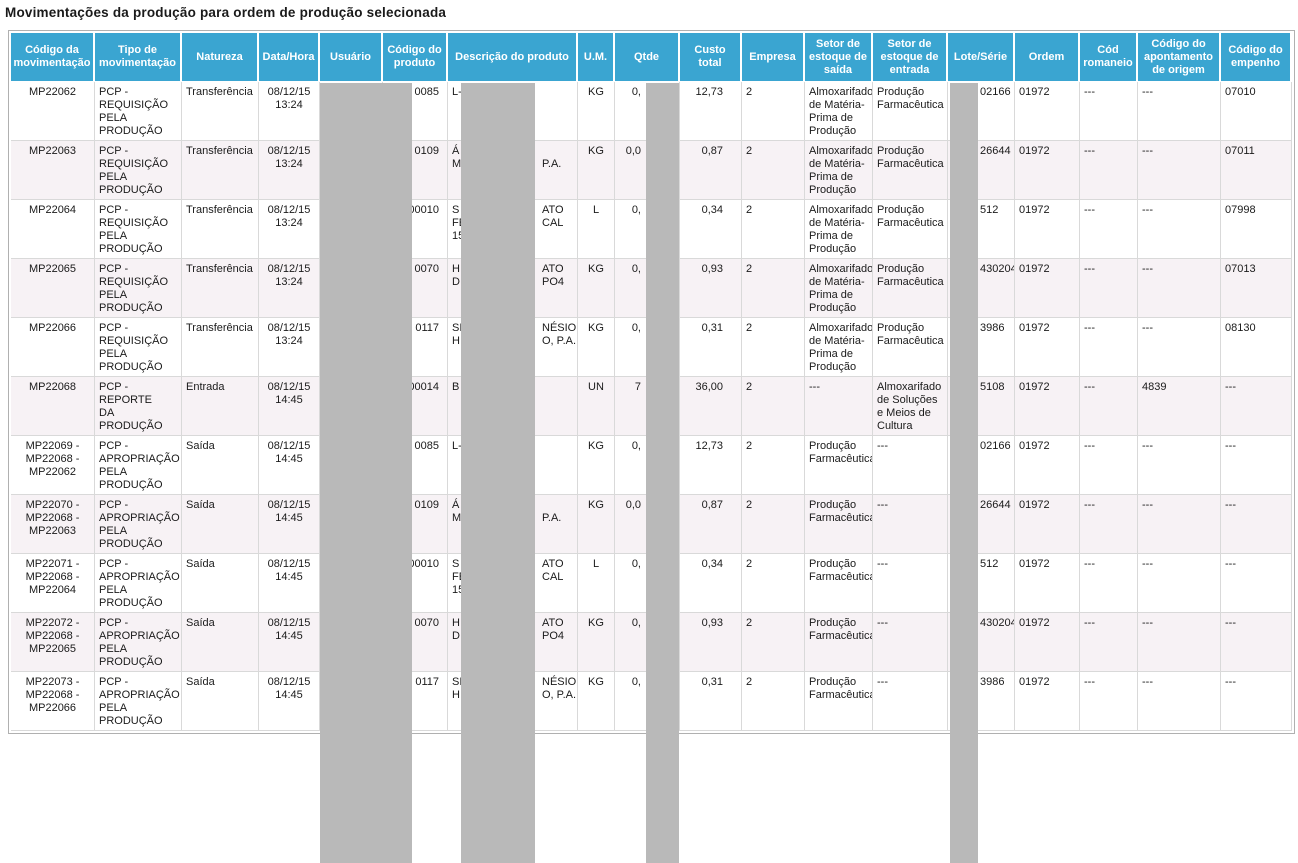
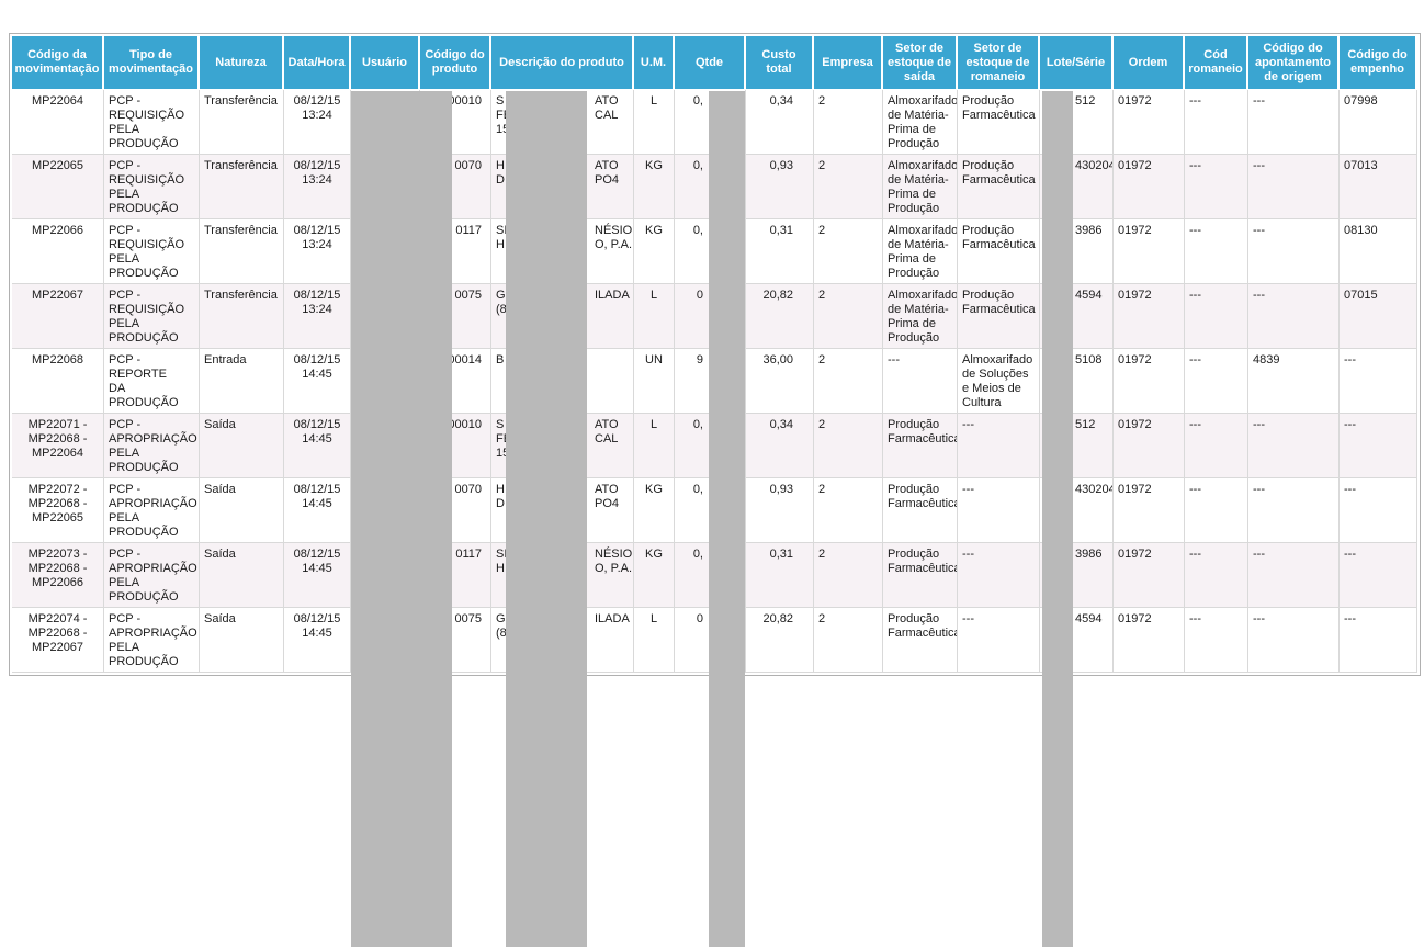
- Movimentações da produção para ordem de produção selecionada
- Código da movimentação	Tipo de movimentação	Natureza	Data/Hora	Usuário	Código do produto	Descrição do produto	U.M.	Qtde	Custo total	Empresa	Setor de estoque de saída	Setor de estoque de entrada	Lote/Série	Ordem	Cód romaneio	Código do apontamento de origem	Código do empenho
+ Código da movimentação	Tipo de movimentação	Natureza	Data/Hora	Usuário	Código do produto	Descrição do produto	U.M.	Qtde	Custo total	Empresa	Setor de estoque de saída	Setor de estoque de romaneio	Lote/Série	Ordem	Cód romaneio	Código do apontamento de origem	Código do empenho
- MP22062	PCP - REQUISIÇÃO PELA PRODUÇÃO	Transferência	08/12/15 13:24		0085	L-	KG	0,	12,73	2	Almoxarifado de Matéria- Prima de Produção	Produção Farmacêutica	02166	01972	---	---	07010
- MP22063	PCP - REQUISIÇÃO PELA PRODUÇÃO	Transferência	08/12/15 13:24		0109	ÁM P.A.	KG	0,0	0,87	2	Almoxarifado de Matéria- Prima de Produção	Produção Farmacêutica	26644	01972	---	---	07011
  MP22064	PCP - REQUISIÇÃO PELA PRODUÇÃO	Transferência	08/12/15 13:24		0010	S ATOF CAL1	L	0,	0,34	2	Almoxarifado de Matéria- Prima de Produção	Produção Farmacêutica	512	01972	---	---	07998
  MP22065	PCP - REQUISIÇÃO PELA PRODUÇÃO	Transferência	08/12/15 13:24		0070	H ATOD PO4	KG	0,	0,93	2	Almoxarifado de Matéria- Prima de Produção	Produção Farmacêutica	430204	01972	---	---	07013
  MP22066	PCP - REQUISIÇÃO PELA PRODUÇÃO	Transferência	08/12/15 13:24		0117	S NÉSIOH O, P.A.	KG	0,	0,31	2	Almoxarifado de Matéria- Prima de Produção	Produção Farmacêutica	3986	01972	---	---	08130
+ MP22067	PCP - REQUISIÇÃO PELA PRODUÇÃO	Transferência	08/12/15 13:24		0075	G ILADA(8	L	0	20,82	2	Almoxarifado de Matéria- Prima de Produção	Produção Farmacêutica	4594	01972	---	---	07015
- MP22068	PCP - REPORTE DA PRODUÇÃO	Entrada	08/12/15 14:45		0014	B	UN	7	36,00	2	---	Almoxarifado de Soluções e Meios de Cultura	5108	01972	---	4839	---
+ MP22068	PCP - REPORTE DA PRODUÇÃO	Entrada	08/12/15 14:45		0014	B	UN	9	36,00	2	---	Almoxarifado de Soluções e Meios de Cultura	5108	01972	---	4839	---
- MP22069 - MP22068 - MP22062	PCP - APROPRIAÇÃO PELA PRODUÇÃO	Saída	08/12/15 14:45		0085	L-	KG	0,	12,73	2	Produção Farmacêutica	---	02166	01972	---	---	---
- MP22070 - MP22068 - MP22063	PCP - APROPRIAÇÃO PELA PRODUÇÃO	Saída	08/12/15 14:45		0109	ÁM P.A.	KG	0,0	0,87	2	Produção Farmacêutica	---	26644	01972	---	---	---
  MP22071 - MP22068 - MP22064	PCP - APROPRIAÇÃO PELA PRODUÇÃO	Saída	08/12/15 14:45		0010	S ATOF CAL1	L	0,	0,34	2	Produção Farmacêutica	---	512	01972	---	---	---
  MP22072 - MP22068 - MP22065	PCP - APROPRIAÇÃO PELA PRODUÇÃO	Saída	08/12/15 14:45		0070	H ATOD PO4	KG	0,	0,93	2	Produção Farmacêutica	---	430204	01972	---	---	---
  MP22073 - MP22068 - MP22066	PCP - APROPRIAÇÃO PELA PRODUÇÃO	Saída	08/12/15 14:45		0117	S NÉSIOH O, P.A.	KG	0,	0,31	2	Produção Farmacêutica	---	3986	01972	---	---	---
+ MP22074 - MP22068 - MP22067	PCP - APROPRIAÇÃO PELA PRODUÇÃO	Saída	08/12/15 14:45		0075	G ILADA(8	L	0	20,82	2	Produção Farmacêutica	---	4594	01972	---	---	---
